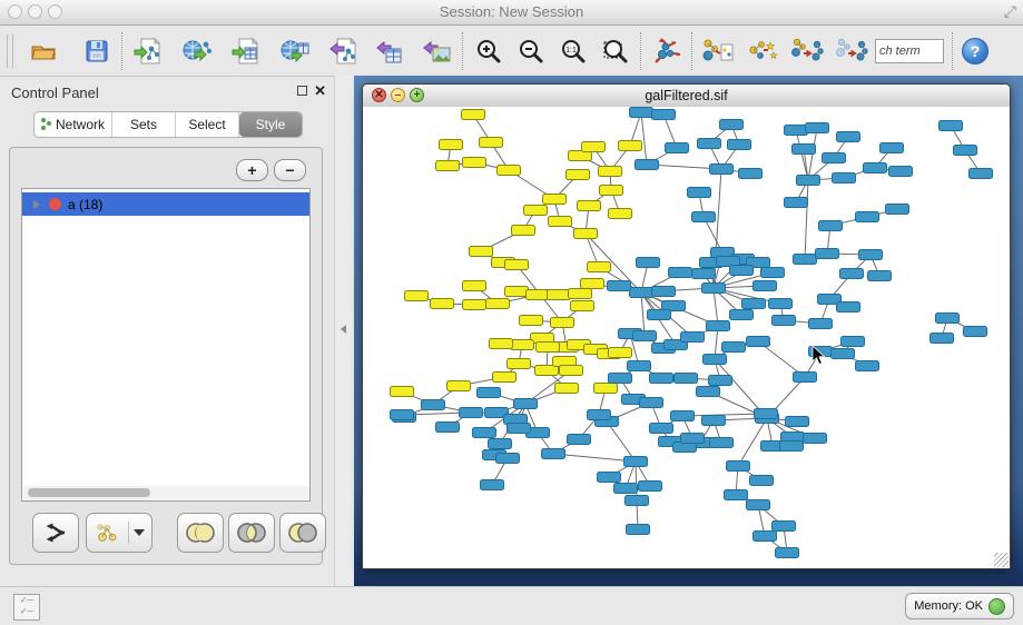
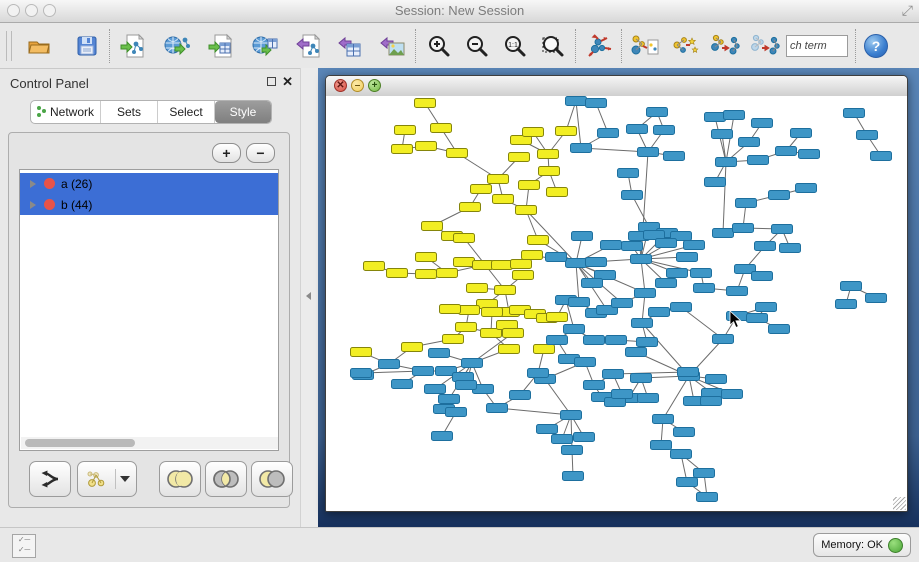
  Session: New Session
  ⤢
  ch term
  ?
  Control Panel
  ✕
  Network
  Sets
  Select
  Style
  +
  −
- a (18)
+ a (26)
+ b (44)
  ✕
  –
  +
- galFiltered.sif
  ✓─
  ✓─
  Memory: OK
